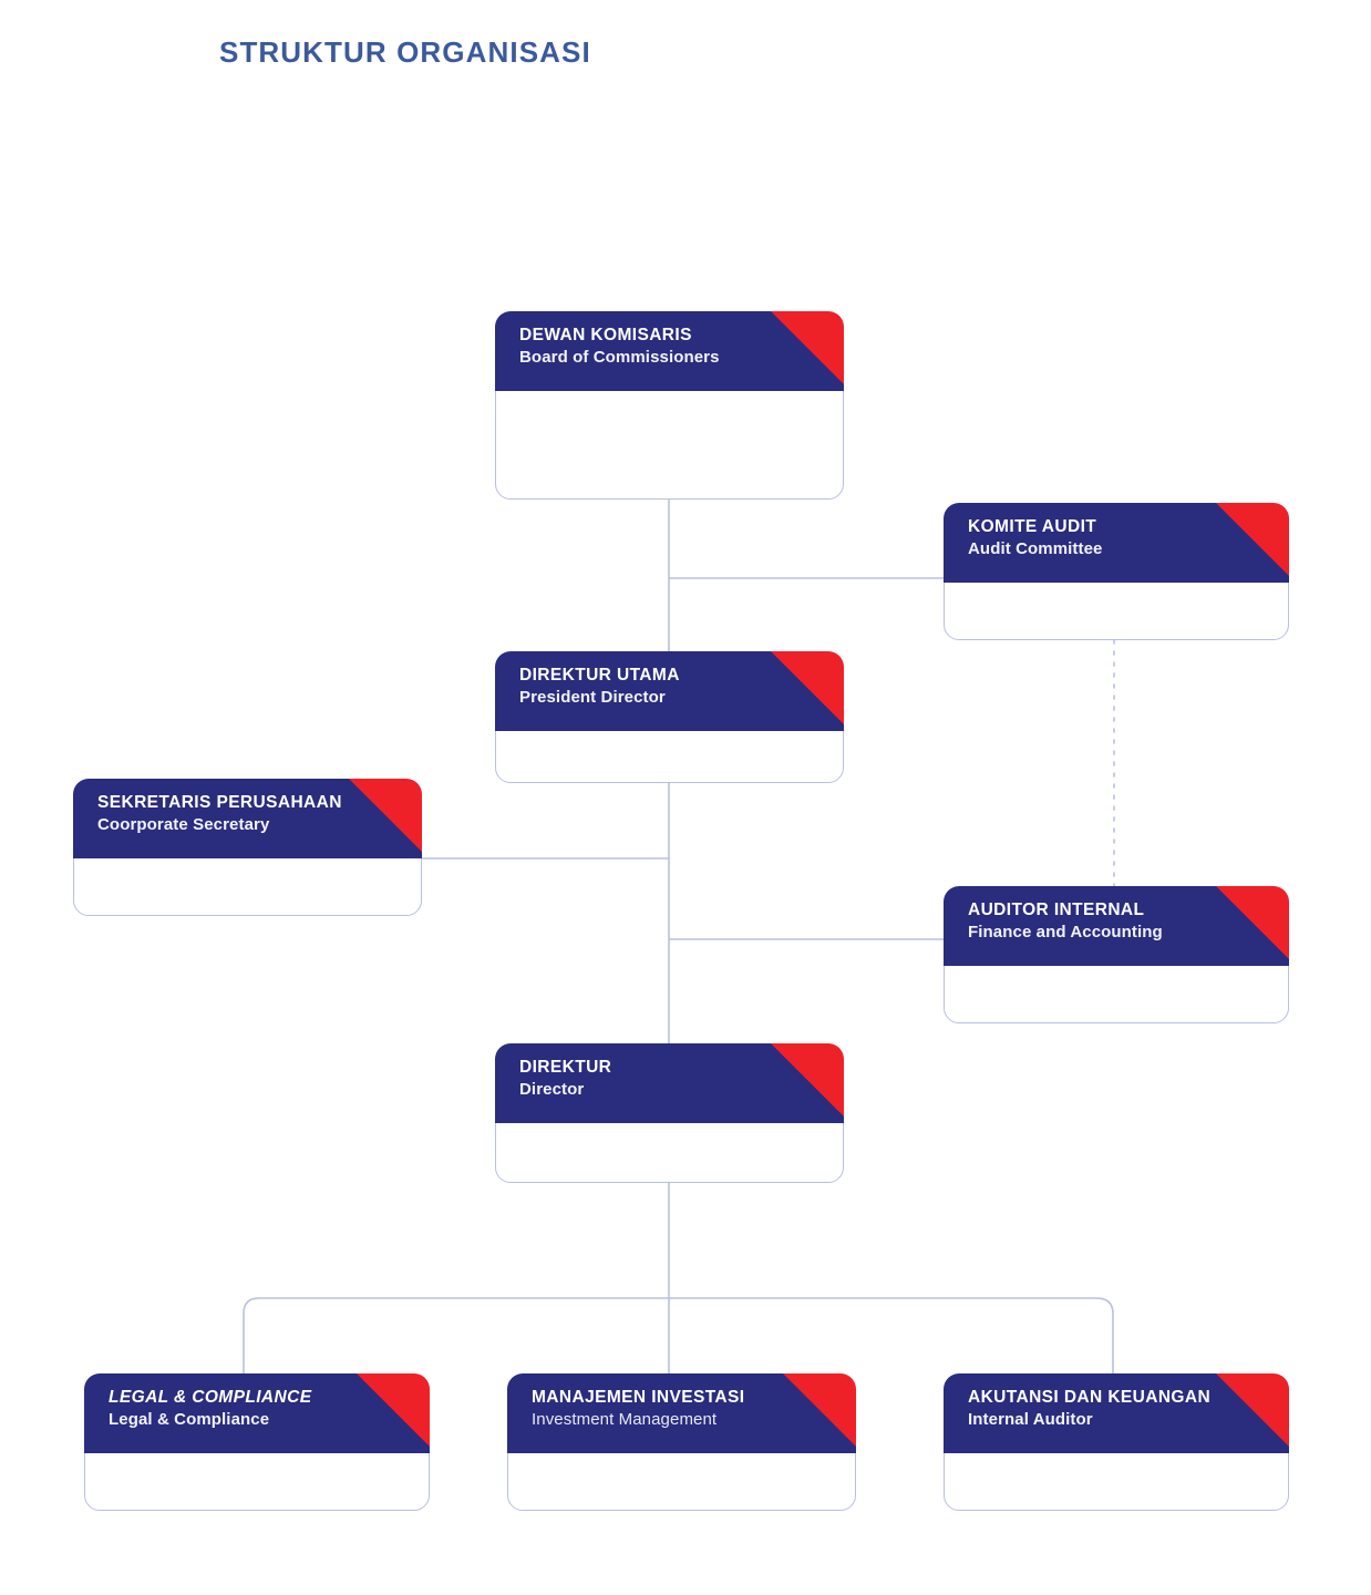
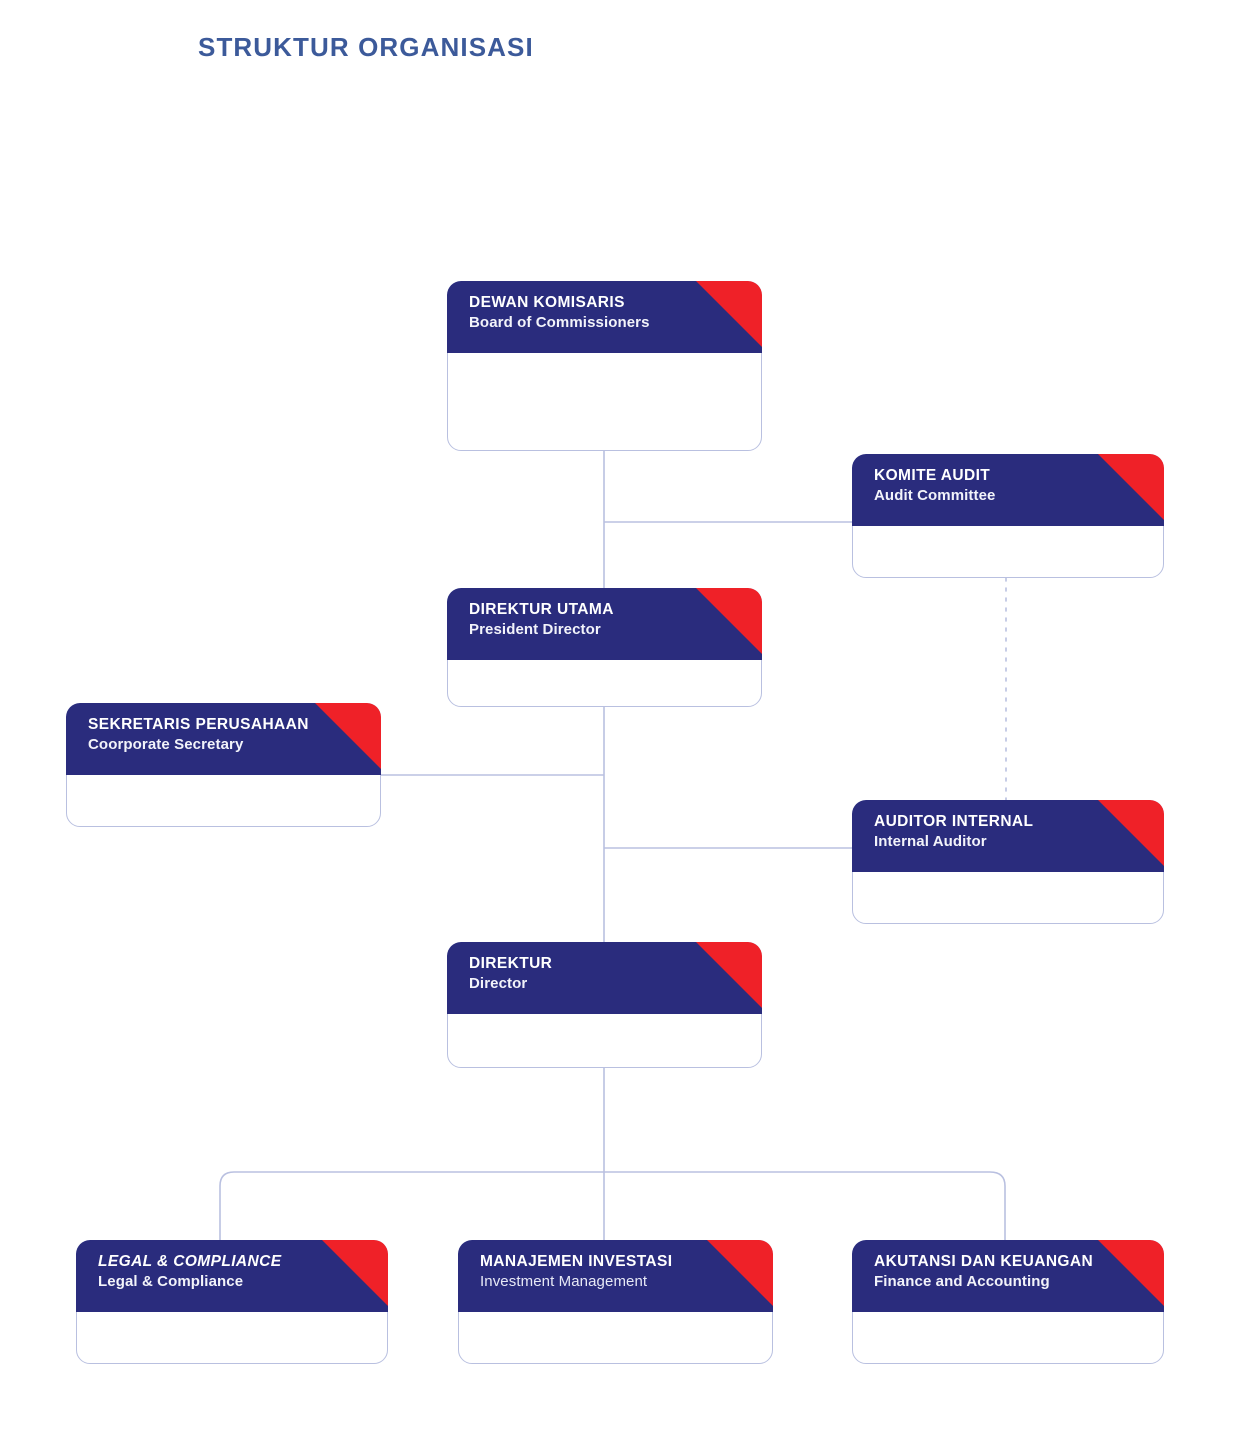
  STRUKTUR ORGANISASI
  DEWAN KOMISARIS
  Board of Commissioners
  KOMITE AUDIT
  Audit Committee
  DIREKTUR UTAMA
  President Director
  SEKRETARIS PERUSAHAAN
  Coorporate Secretary
  AUDITOR INTERNAL
- Finance and Accounting
+ Internal Auditor
  DIREKTUR
  Director
  LEGAL & COMPLIANCE
  Legal & Compliance
  MANAJEMEN INVESTASI
  Investment Management
  AKUTANSI DAN KEUANGAN
- Internal Auditor
+ Finance and Accounting
